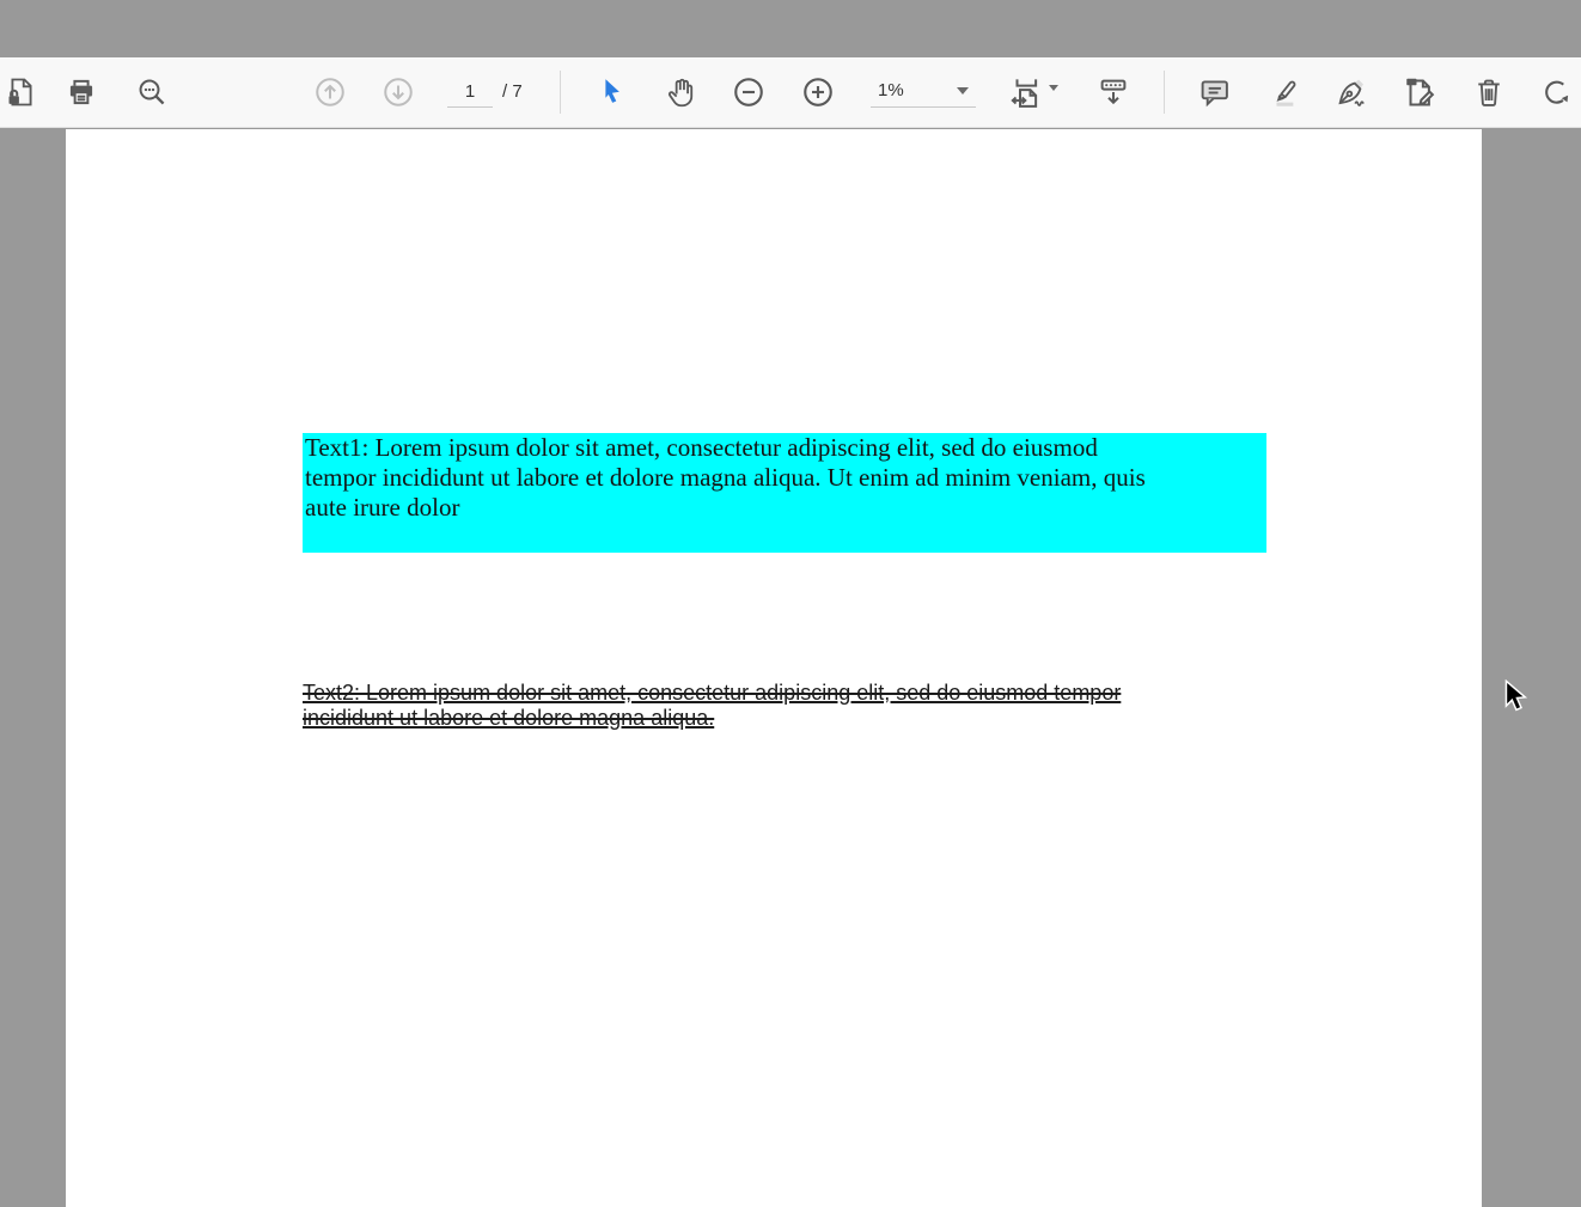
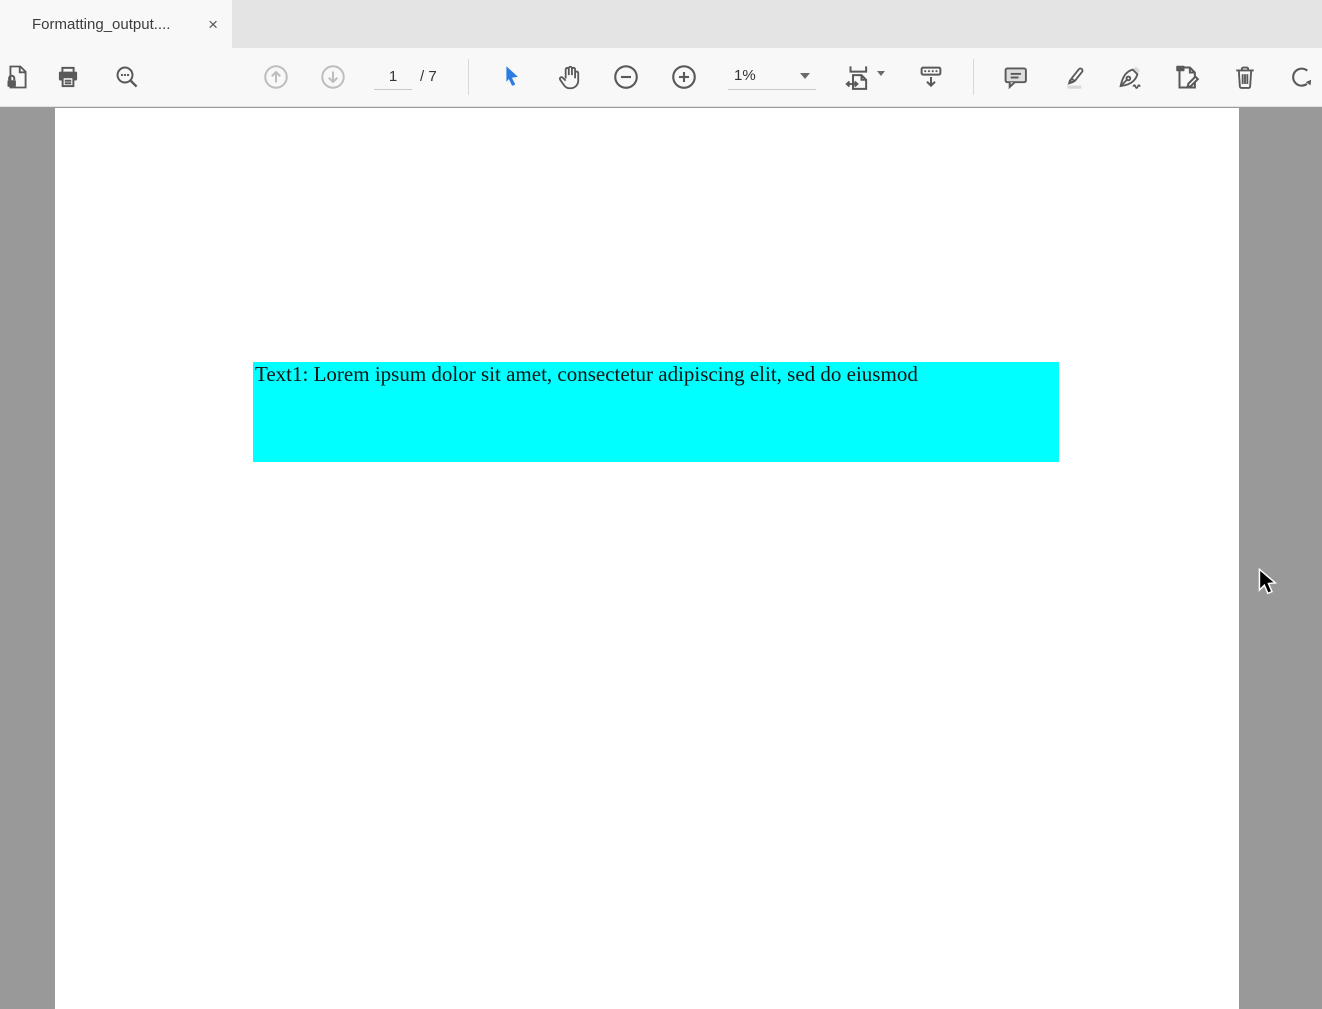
+ Formatting_output....
+ ×
  1
  / 7
  1%
  Text1: Lorem ipsum dolor sit amet, consectetur adipiscing elit, sed do eiusmod
- tempor incididunt ut labore et dolore magna aliqua. Ut enim ad minim veniam, quis
- aute irure dolor
- Text2: Lorem ipsum dolor sit amet, consectetur adipiscing elit, sed do eiusmod tempor
- incididunt ut labore et dolore magna aliqua.
